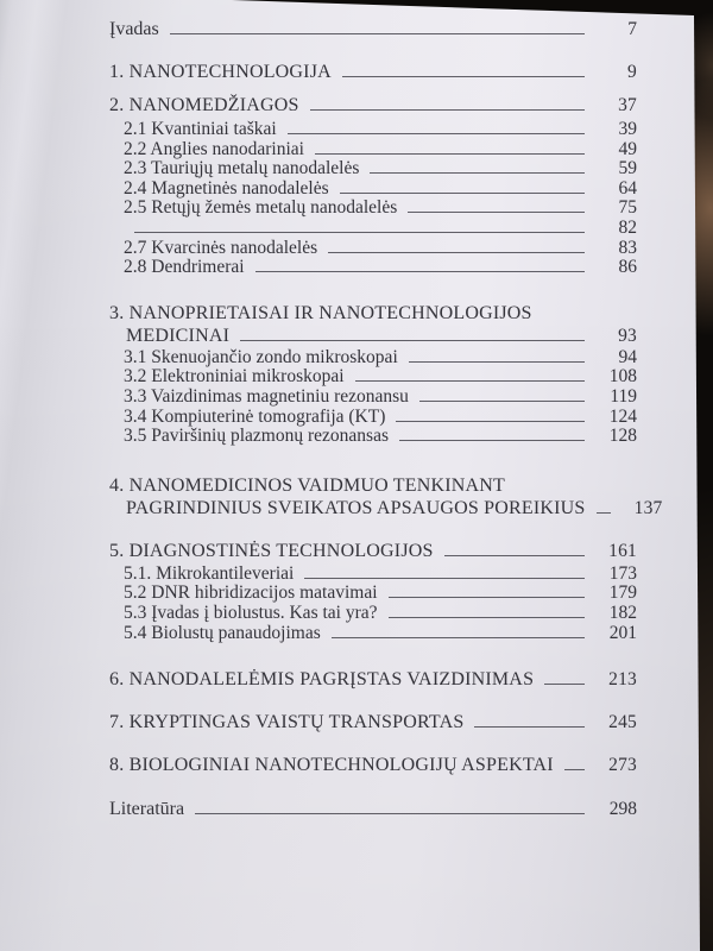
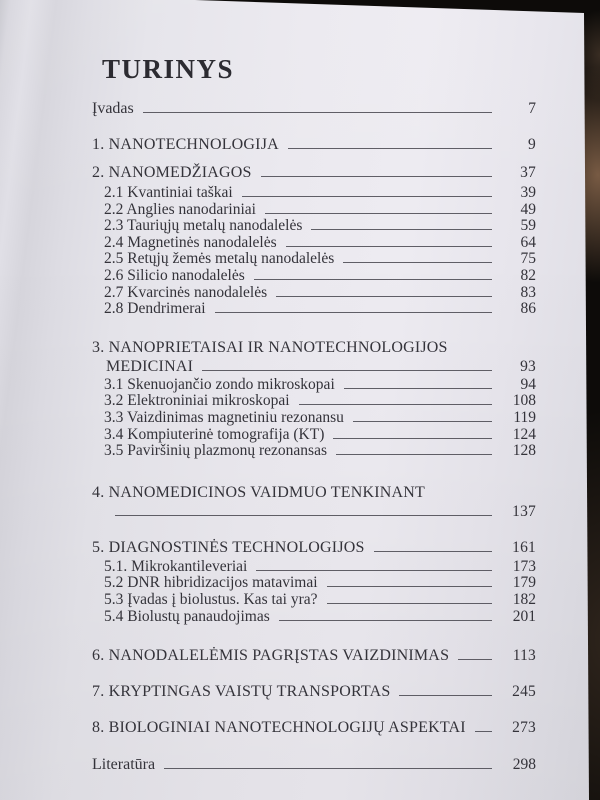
+ TURINYS
  Įvadas
  7
  1. NANOTECHNOLOGIJA
  9
  2. NANOMEDŽIAGOS
  37
  2.1 Kvantiniai taškai
  39
  2.2 Anglies nanodariniai
  49
  2.3 Tauriųjų metalų nanodalelės
  59
  2.4 Magnetinės nanodalelės
  64
  2.5 Retųjų žemės metalų nanodalelės
  75
+ 2.6 Silicio nanodalelės
  82
  2.7 Kvarcinės nanodalelės
  83
  2.8 Dendrimerai
  86
  3. NANOPRIETAISAI IR NANOTECHNOLOGIJOS
  MEDICINAI
  93
  3.1 Skenuojančio zondo mikroskopai
  94
  3.2 Elektroniniai mikroskopai
  108
  3.3 Vaizdinimas magnetiniu rezonansu
  119
  3.4 Kompiuterinė tomografija (KT)
  124
  3.5 Paviršinių plazmonų rezonansas
  128
  4. NANOMEDICINOS VAIDMUO TENKINANT
- PAGRINDINIUS SVEIKATOS APSAUGOS POREIKIUS
  137
  5. DIAGNOSTINĖS TECHNOLOGIJOS
  161
  5.1. Mikrokantileveriai
  173
  5.2 DNR hibridizacijos matavimai
  179
  5.3 Įvadas į biolustus. Kas tai yra?
  182
  5.4 Biolustų panaudojimas
  201
  6. NANODALELĖMIS PAGRĮSTAS VAIZDINIMAS
- 213
+ 113
  7. KRYPTINGAS VAISTŲ TRANSPORTAS
  245
  8. BIOLOGINIAI NANOTECHNOLOGIJŲ ASPEKTAI
  273
  Literatūra
  298
